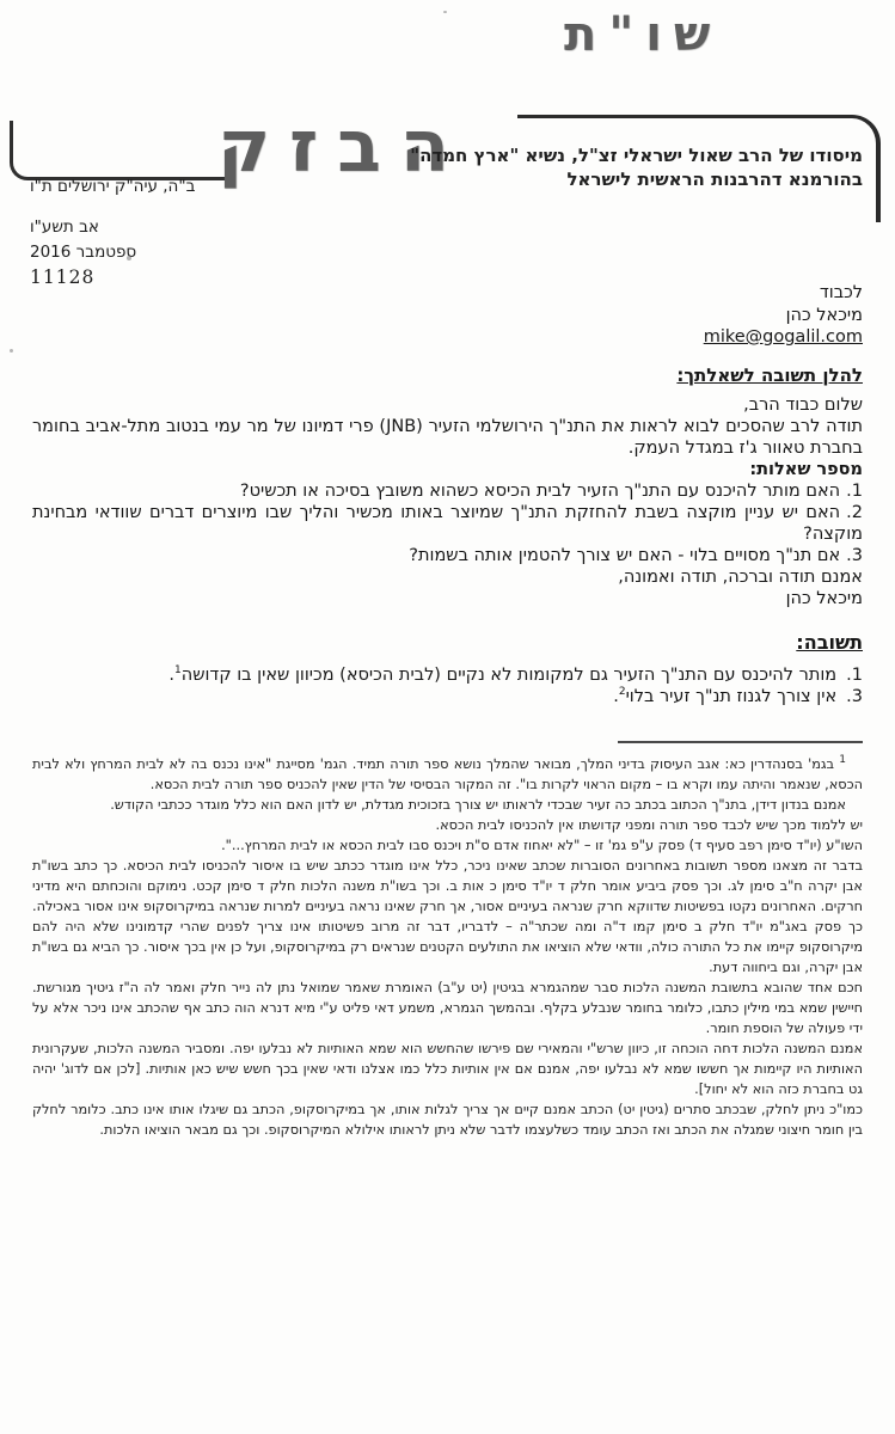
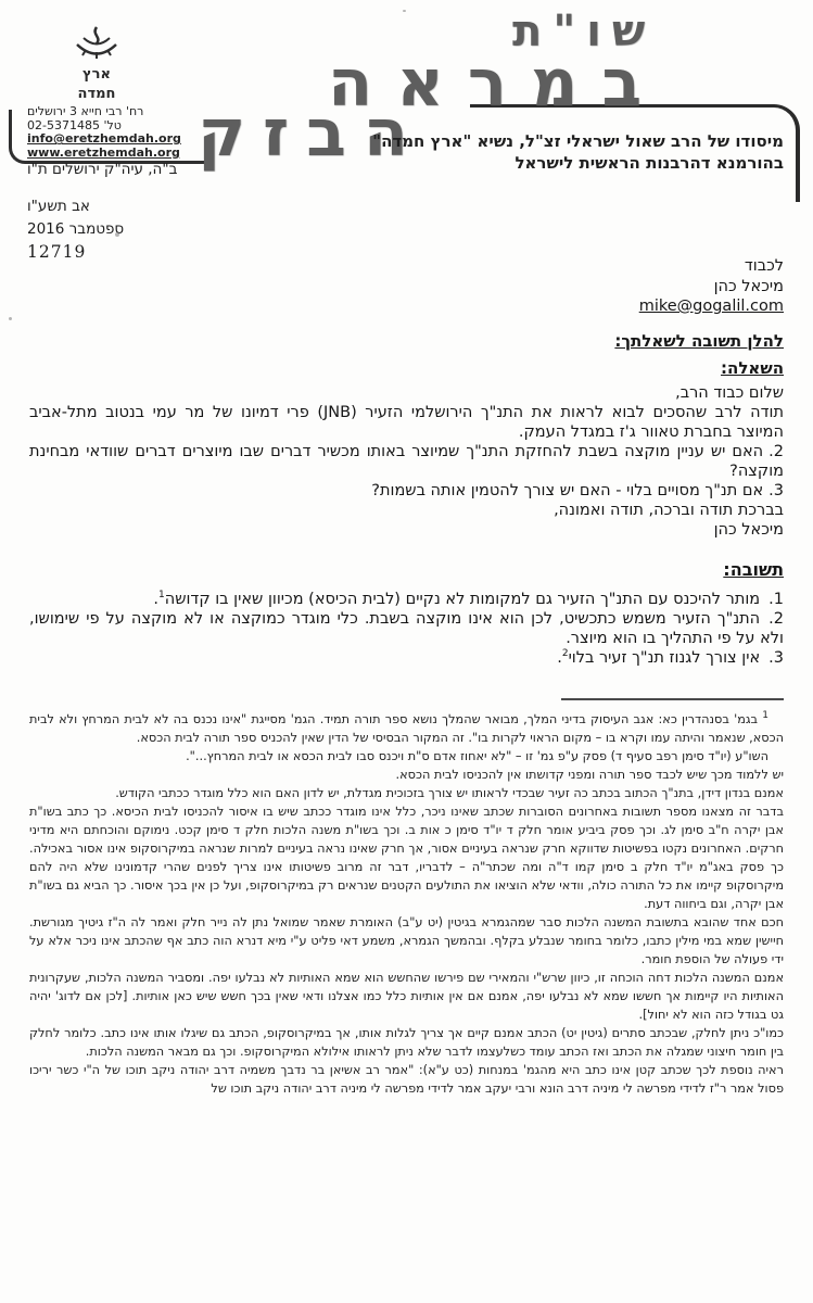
+ ארץ
+ חמדה
+ רח' רבי חייא 3 ירושלים
+ טל' 02-5371485
+ info@eretzhemdah.org
+ www.eretzhemdah.org
  ב"ה, עיה"ק ירושלים ת"ו
  שו"ת
+ במראה
  הבזק
  מיסודו של הרב שאול ישראלי זצ"ל, נשיא "ארץ חמדה"
  בהורמנא דהרבנות הראשית לישראל
  אב תשע"ו
  ספטמבר 2016
- 11128
+ 12719
  לכבוד
  מיכאל כהן
  mike@gogalil.com
  להלן תשובה לשאלתך:
+ השאלה:
  שלום כבוד הרב,
- תודה לרב שהסכים לבוא לראות את התנ"ך הירושלמי הזעיר (JNB) פרי דמיונו של מר עמי בנטוב מתל-אביב בחומר בחברת טאוור ג'ז במגדל העמק.
+ תודה לרב שהסכים לבוא לראות את התנ"ך הירושלמי הזעיר (JNB) פרי דמיונו של מר עמי בנטוב מתל-אביב המיוצר בחברת טאוור ג'ז במגדל העמק.
- מספר שאלות:
- 1.האם מותר להיכנס עם התנ"ך הזעיר לבית הכיסא כשהוא משובץ בסיכה או תכשיט?
- 2.האם יש עניין מוקצה בשבת להחזקת התנ"ך שמיוצר באותו מכשיר והליך שבו מיוצרים דברים שוודאי מבחינת מוקצה?
+ 2.האם יש עניין מוקצה בשבת להחזקת התנ"ך שמיוצר באותו מכשיר דברים שבו מיוצרים דברים שוודאי מבחינת מוקצה?
  3.אם תנ"ך מסויים בלוי - האם יש צורך להטמין אותה בשמות?
- אמנם תודה וברכה, תודה ואמונה,
+ בברכת תודה וברכה, תודה ואמונה,
  מיכאל כהן
  תשובה:
  1.מותר להיכנס עם התנ"ך הזעיר גם למקומות לא נקיים (לבית הכיסא) מכיוון שאין בו קדושה1.
+ 2.התנ"ך הזעיר משמש כתכשיט, לכן הוא אינו מוקצה בשבת. כלי מוגדר כמוקצה או לא מוקצה על פי שימושו, ולא על פי התהליך בו הוא מיוצר.
  3.אין צורך לגנוז תנ"ך זעיר בלוי2.
  1 בגמ' בסנהדרין כא: אגב העיסוק בדיני המלך, מבואר שהמלך נושא ספר תורה תמיד. הגמ' מסייגת "אינו נכנס בה לא לבית המרחץ ולא לבית הכסא, שנאמר והיתה עמו וקרא בו – מקום הראוי לקרות בו". זה המקור הבסיסי של הדין שאין להכניס ספר תורה לבית הכסא.
- אמנם בנדון דידן, בתנ"ך הכתוב בכתב כה זעיר שבכדי לראותו יש צורך בזכוכית מגדלת, יש לדון האם הוא כלל מוגדר ככתבי הקודש.
+ השו"ע (יו"ד סימן רפב סעיף ד) פסק ע"פ גמ' זו – "לא יאחוז אדם ס"ת ויכנס סבו לבית הכסא או לבית המרחץ...".
  יש ללמוד מכך שיש לכבד ספר תורה ומפני קדושתו אין להכניסו לבית הכסא.
- השו"ע (יו"ד סימן רפב סעיף ד) פסק ע"פ גמ' זו – "לא יאחוז אדם ס"ת ויכנס סבו לבית הכסא או לבית המרחץ...".
+ אמנם בנדון דידן, בתנ"ך הכתוב בכתב כה זעיר שבכדי לראותו יש צורך בזכוכית מגדלת, יש לדון האם הוא כלל מוגדר ככתבי הקודש.
  בדבר זה מצאנו מספר תשובות באחרונים הסוברות שכתב שאינו ניכר, כלל אינו מוגדר ככתב שיש בו איסור להכניסו לבית הכיסא. כך כתב בשו"ת אבן יקרה ח"ב סימן לג. וכך פסק ביביע אומר חלק ד יו"ד סימן כ אות ב. וכך בשו"ת משנה הלכות חלק ד סימן קכט. נימוקם והוכחתם היא מדיני חרקים. האחרונים נקטו בפשיטות שדווקא חרק שנראה בעיניים אסור, אך חרק שאינו נראה בעיניים למרות שנראה במיקרוסקופ אינו אסור באכילה. כך פסק באג"מ יו"ד חלק ב סימן קמו ד"ה ומה שכתר"ה – לדבריו, דבר זה מרוב פשיטותו אינו צריך לפנים שהרי קדמונינו שלא היה להם מיקרוסקופ קיימו את כל התורה כולה, וודאי שלא הוציאו את התולעים הקטנים שנראים רק במיקרוסקופ, ועל כן אין בכך איסור. כך הביא גם בשו"ת אבן יקרה, וגם ביחווה דעת.
  חכם אחד שהובא בתשובת המשנה הלכות סבר שמהגמרא בגיטין (יט ע"ב) האומרת שאמר שמואל נתן לה נייר חלק ואמר לה ה"ז גיטיך מגורשת. חיישין שמא במי מילין כתבו, כלומר בחומר שנבלע בקלף. ובהמשך הגמרא, משמע דאי פליט ע"י מיא דנרא הוה כתב אף שהכתב אינו ניכר אלא על ידי פעולה של הוספת חומר.
- אמנם המשנה הלכות דחה הוכחה זו, כיוון שרש"י והמאירי שם פירשו שהחשש הוא שמא האותיות לא נבלעו יפה. ומסביר המשנה הלכות, שעקרונית האותיות היו קיימות אך חששו שמא לא נבלעו יפה, אמנם אם אין אותיות כלל כמו אצלנו ודאי שאין בכך חשש שיש כאן אותיות. [לכן אם לדוג' יהיה גט בחברת כזה הוא לא יחול].
+ אמנם המשנה הלכות דחה הוכחה זו, כיוון שרש"י והמאירי שם פירשו שהחשש הוא שמא האותיות לא נבלעו יפה. ומסביר המשנה הלכות, שעקרונית האותיות היו קיימות אך חששו שמא לא נבלעו יפה, אמנם אם אין אותיות כלל כמו אצלנו ודאי שאין בכך חשש שיש כאן אותיות. [לכן אם לדוג' יהיה גט בגודל כזה הוא לא יחול].
- כמו"כ ניתן לחלק, שבכתב סתרים (גיטין יט) הכתב אמנם קיים אך צריך לגלות אותו, אך במיקרוסקופ, הכתב גם שיגלו אותו אינו כתב. כלומר לחלק בין חומר חיצוני שמגלה את הכתב ואז הכתב עומד כשלעצמו לדבר שלא ניתן לראותו אילולא המיקרוסקופ. וכך גם מבאר הוציאו הלכות.
+ כמו"כ ניתן לחלק, שבכתב סתרים (גיטין יט) הכתב אמנם קיים אך צריך לגלות אותו, אך במיקרוסקופ, הכתב גם שיגלו אותו אינו כתב. כלומר לחלק בין חומר חיצוני שמגלה את הכתב ואז הכתב עומד כשלעצמו לדבר שלא ניתן לראותו אילולא המיקרוסקופ. וכך גם מבאר המשנה הלכות.
+ ראיה נוספת לכך שכתב קטן אינו כתב היא מהגמ' במנחות (כט ע"א): "אמר רב אשיאן בר נדבך משמיה דרב יהודה ניקב תוכו של ה"י כשר יריכו פסול אמר ר"ז לדידי מפרשה לי מיניה דרב הונא ורבי יעקב אמר לדידי מפרשה לי מיניה דרב יהודה ניקב תוכו של
